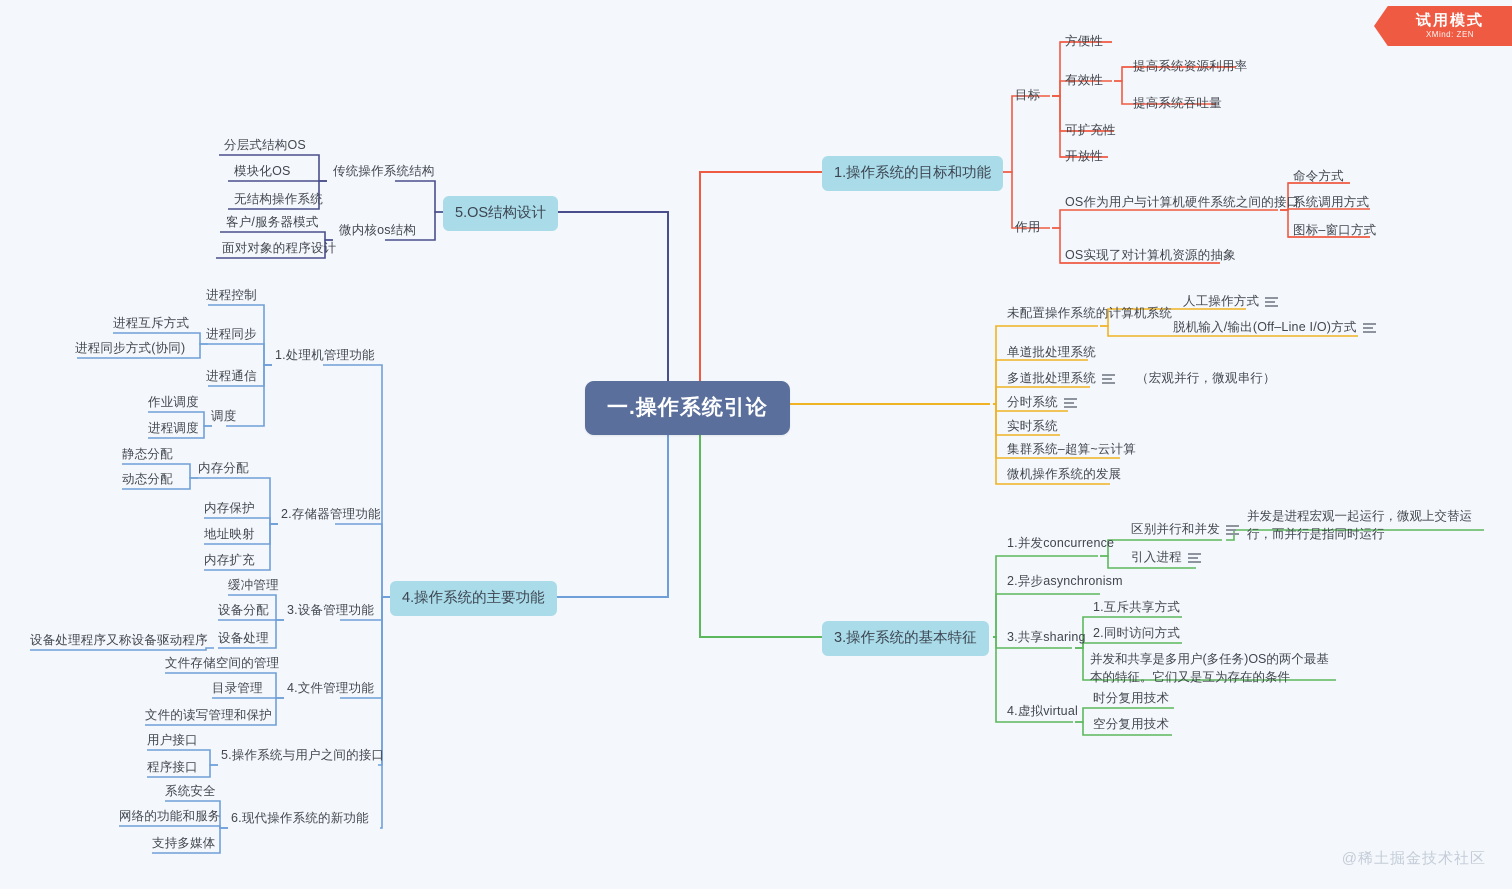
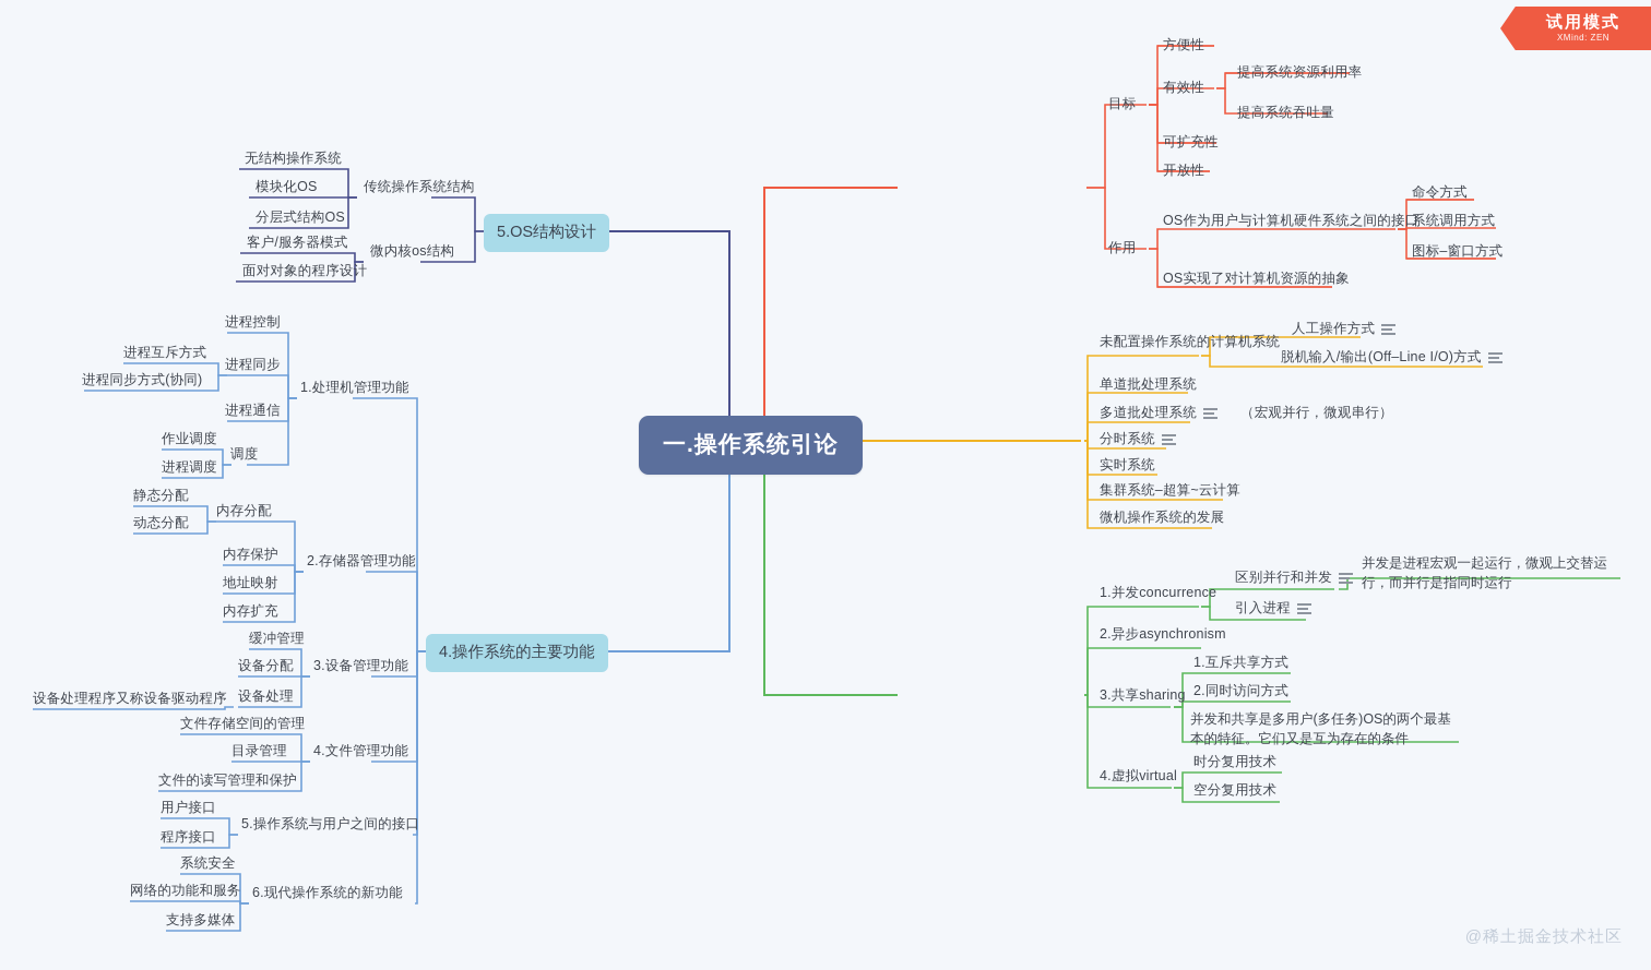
  一.操作系统引论
- 1.操作系统的目标和功能
- 3.操作系统的基本特征
  4.操作系统的主要功能
  5.OS结构设计
  目标
  作用
  方便性
  有效性
  可扩充性
  开放性
  提高系统资源利用率
  提高系统吞吐量
  OS作为用户与计算机硬件系统之间的接口
  OS实现了对计算机资源的抽象
  命令方式
  系统调用方式
  图标–窗口方式
  未配置操作系统的计算机系统
  单道批处理系统
  多道批处理系统
  分时系统
  实时系统
  集群系统–超算~云计算
  微机操作系统的发展
  人工操作方式
  脱机输入/输出(Off–Line I/O)方式
  （宏观并行，微观串行）
  1.并发concurrence
  2.异步asynchronism
  3.共享sharing
  4.虚拟virtual
  区别并行和并发
  引入进程
  并发是进程宏观一起运行，微观上交替运行，而并行是指同时运行
  1.互斥共享方式
  2.同时访问方式
  并发和共享是多用户(多任务)OS的两个最基本的特征。它们又是互为存在的条件
  时分复用技术
  空分复用技术
  1.处理机管理功能
  2.存储器管理功能
  3.设备管理功能
  4.文件管理功能
  5.操作系统与用户之间的接口
  6.现代操作系统的新功能
  进程控制
  进程同步
  进程通信
  调度
  进程互斥方式
  进程同步方式(协同)
  作业调度
  进程调度
  内存分配
  内存保护
  地址映射
  内存扩充
  静态分配
  动态分配
  缓冲管理
  设备分配
  设备处理
  设备处理程序又称设备驱动程序
  文件存储空间的管理
  目录管理
  文件的读写管理和保护
  用户接口
  程序接口
  系统安全
  网络的功能和服务
  支持多媒体
  传统操作系统结构
  微内核os结构
- 分层式结构OS
+ 无结构操作系统
  模块化OS
- 无结构操作系统
+ 分层式结构OS
  客户/服务器模式
  面对对象的程序设计
  试用模式
  XMind: ZEN
  @稀土掘金技术社区
